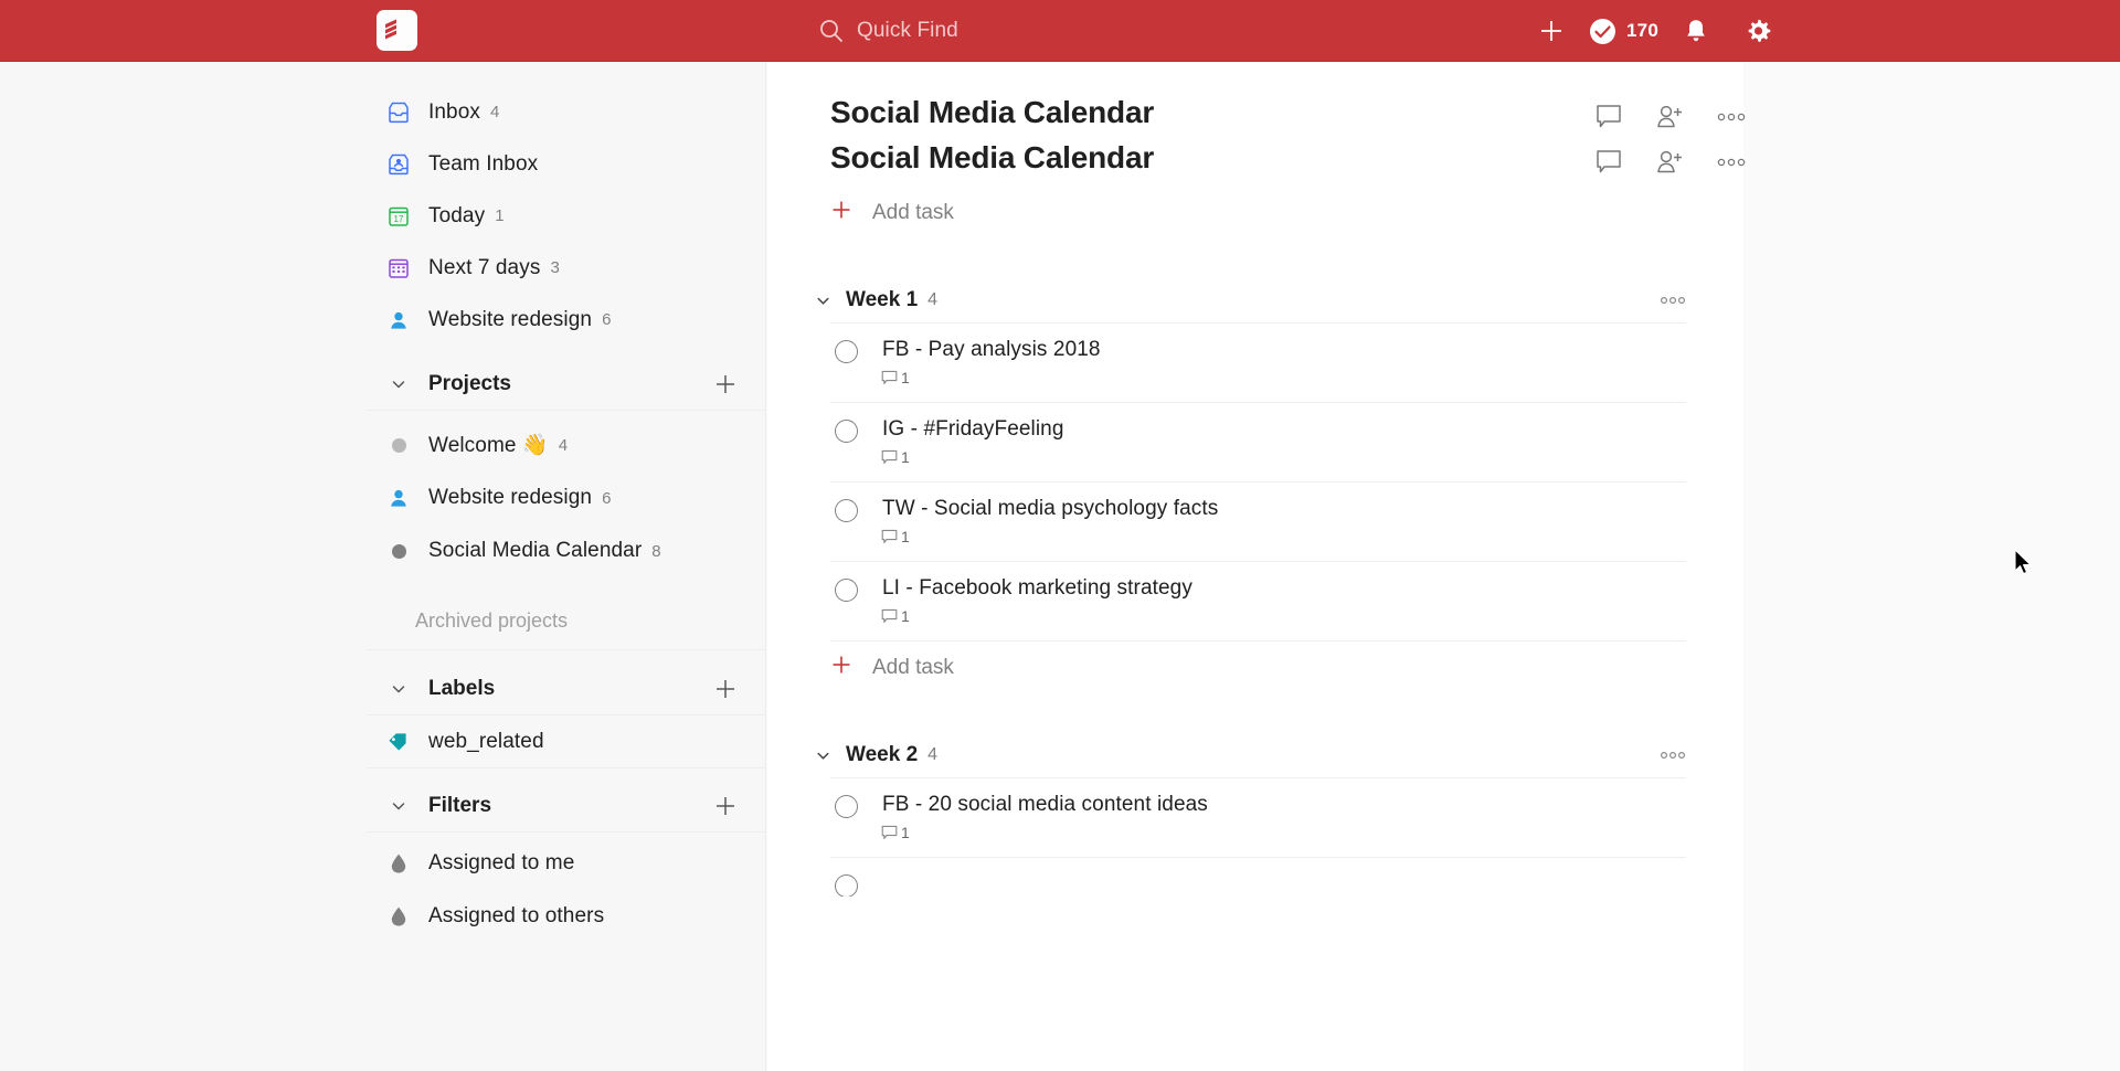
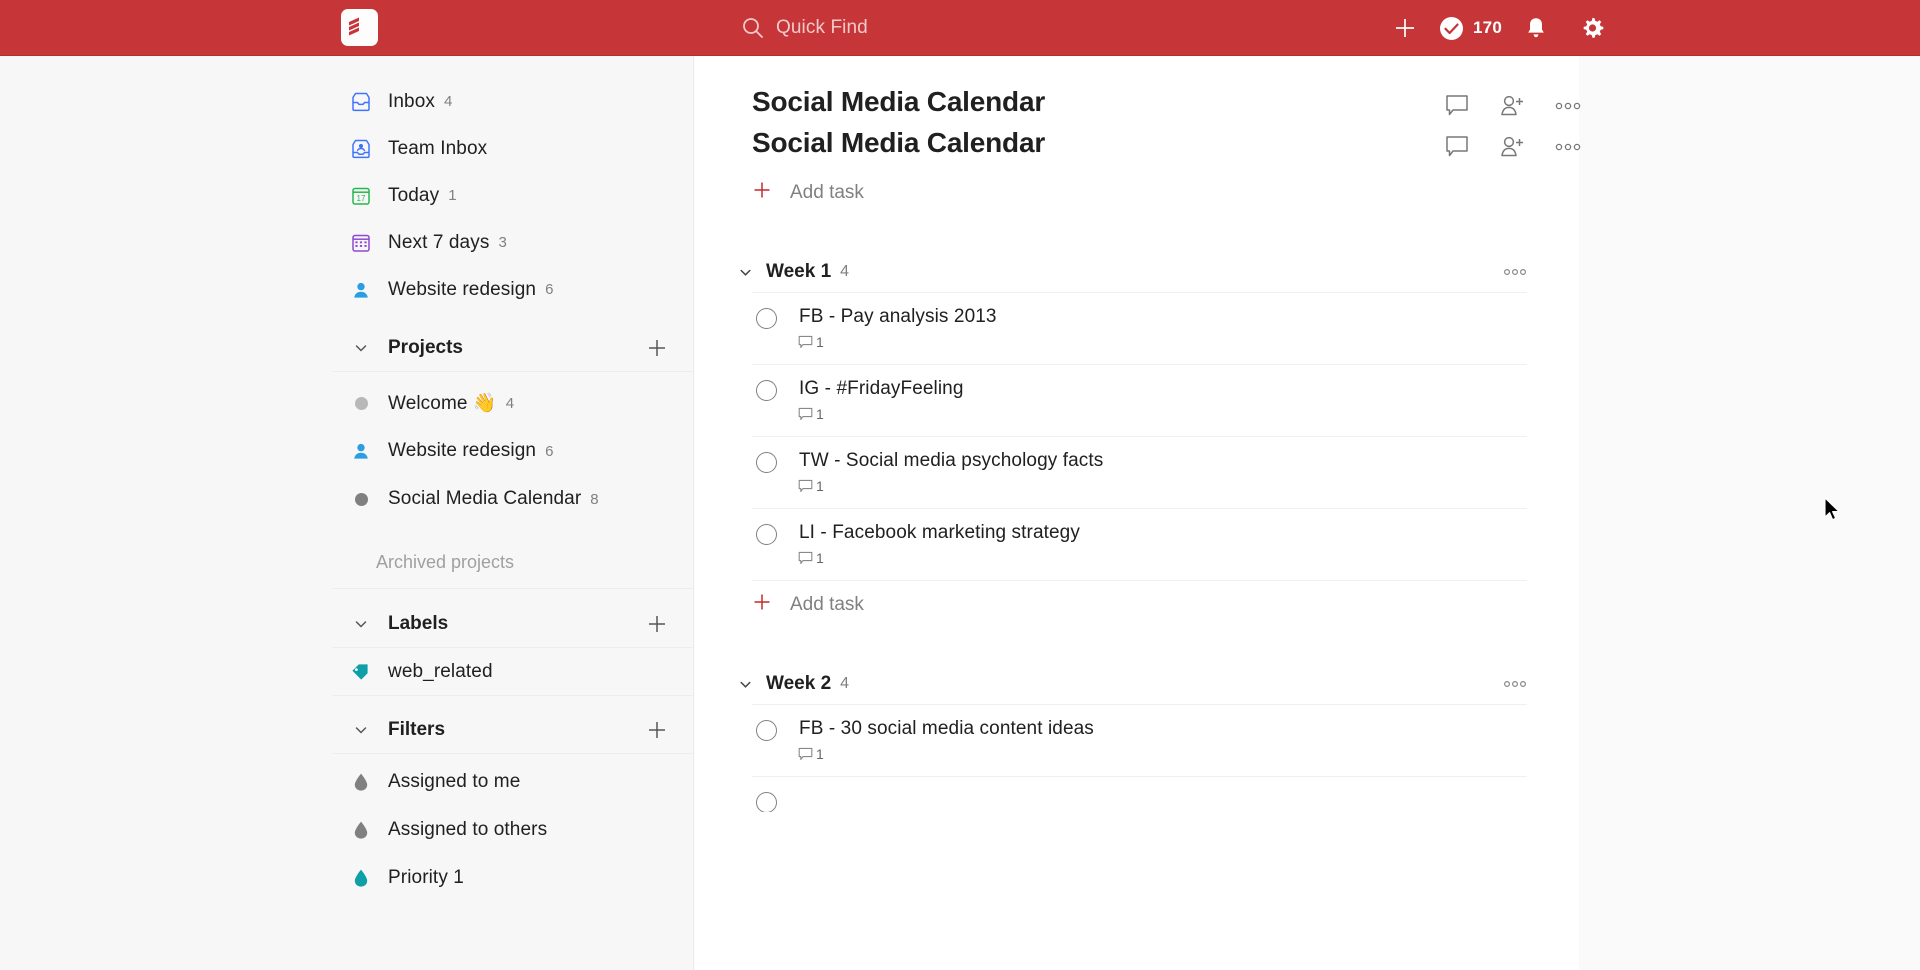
  Quick Find
  170
  Inbox
  4
  Team Inbox
  17
  Today
  1
  Next 7 days
  3
  Website redesign
  6
  Projects
  Welcome 👋
  4
  Website redesign
  6
  Social Media Calendar
  8
  Archived projects
  Labels
  web_related
  Filters
  Assigned to me
  Assigned to others
+ Priority 1
  Social Media Calendar
  Social Media Calendar
  Add task
  Week 1
  4
- FB - Pay analysis 2018
+ FB - Pay analysis 2013
  1
  IG - #FridayFeeling
  1
  TW - Social media psychology facts
  1
  LI - Facebook marketing strategy
  1
  Add task
  Week 2
  4
- FB - 20 social media content ideas
+ FB - 30 social media content ideas
  1
